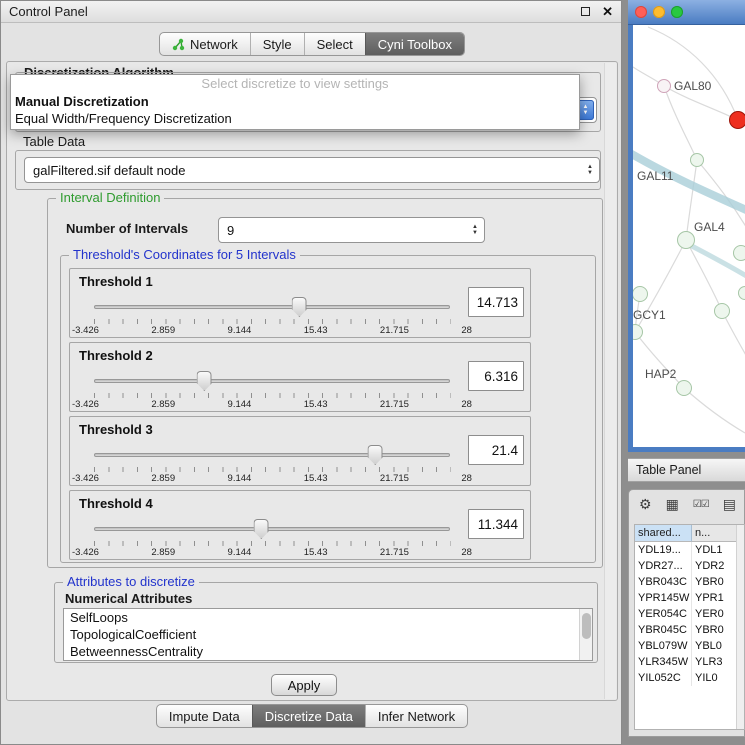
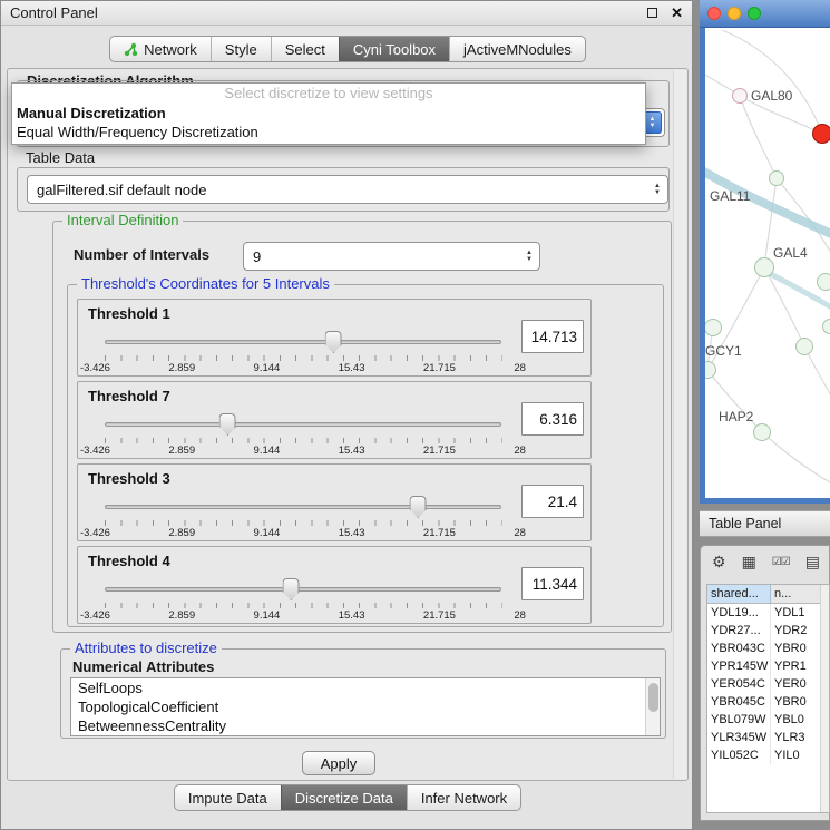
  Control Panel
  ✕
  Network
  Style
  Select
  Cyni Toolbox
+ jActiveMNodules
  Discretization Algorithm
  Table Data
  galFiltered.sif default node
  Interval Definition
  Number of Intervals
  9
  Threshold's Coordinates for 5 Intervals
  Threshold 1
  -3.426
  2.859
  9.144
  15.43
  21.715
  28
  14.713
- Threshold 2
+ Threshold 7
  -3.426
  2.859
  9.144
  15.43
  21.715
  28
  6.316
  Threshold 3
  -3.426
  2.859
  9.144
  15.43
  21.715
  28
  21.4
  Threshold 4
  -3.426
  2.859
  9.144
  15.43
  21.715
  28
  11.344
  Attributes to discretize
  Numerical Attributes
  SelfLoops
  TopologicalCoefficient
  BetweennessCentrality
  Apply
  Impute Data
  Discretize Data
  Infer Network
  Select discretize to view settings
  Manual Discretization
  Equal Width/Frequency Discretization
  GAL80
  GAL11
  GAL4
  GCY1
  HAP2
  Table Panel
  ⚙
  ▦
  ☑☑
  ▤
  shared...
  n...
  YDL19...
  YDL1
  YDR27...
  YDR2
  YBR043C
  YBR0
  YPR145W
  YPR1
  YER054C
  YER0
  YBR045C
  YBR0
  YBL079W
  YBL0
  YLR345W
  YLR3
  YIL052C
  YIL0
